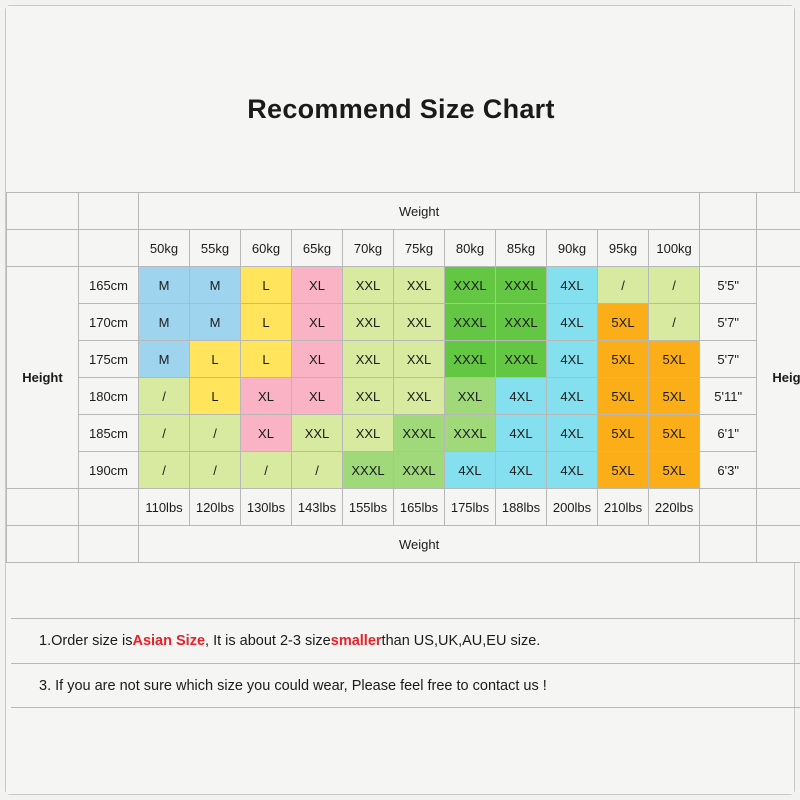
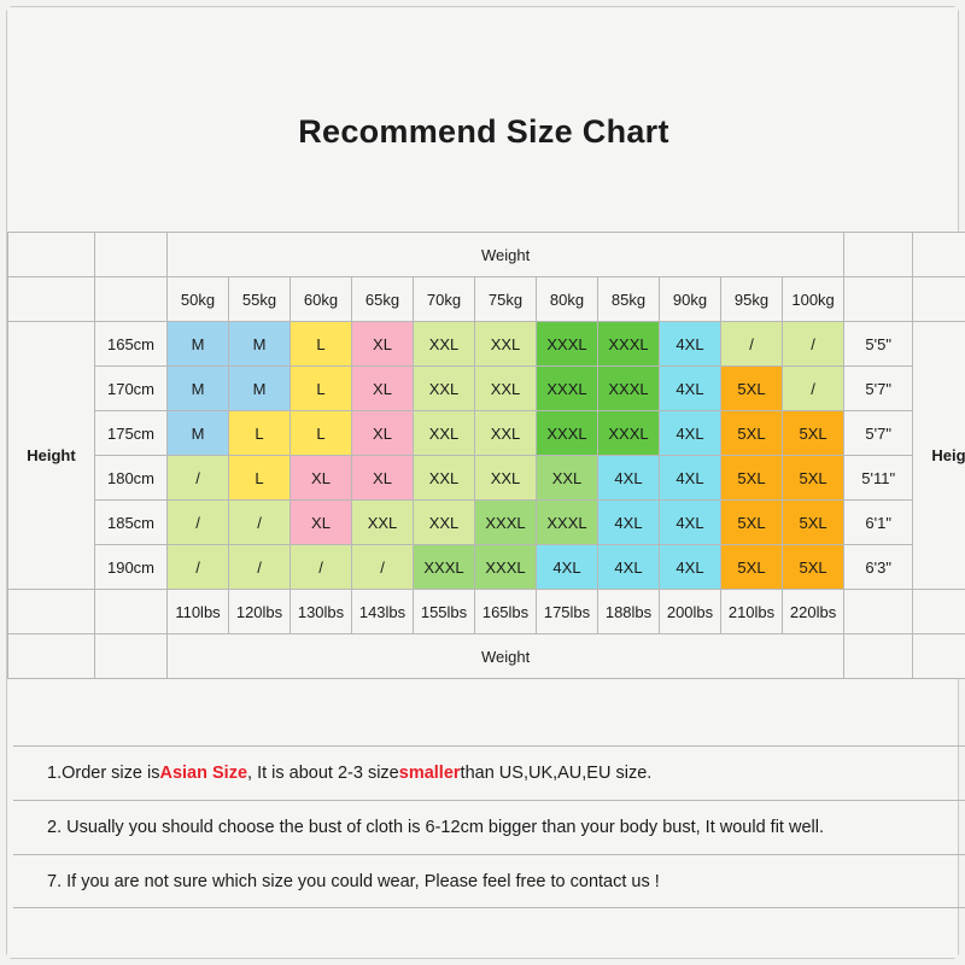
  Recommend Size Chart
  		Weight
  		50kg	55kg	60kg	65kg	70kg	75kg	80kg	85kg	90kg	95kg	100kg
  Height	165cm	M	M	L	XL	XXL	XXL	XXXL	XXXL	4XL	/	/	5'5"	Heig
  170cm	M	M	L	XL	XXL	XXL	XXXL	XXXL	4XL	5XL	/	5'7"
  175cm	M	L	L	XL	XXL	XXL	XXXL	XXXL	4XL	5XL	5XL	5'7"
  180cm	/	L	XL	XL	XXL	XXL	XXL	4XL	4XL	5XL	5XL	5'11"
  185cm	/	/	XL	XXL	XXL	XXXL	XXXL	4XL	4XL	5XL	5XL	6'1"
  190cm	/	/	/	/	XXXL	XXXL	4XL	4XL	4XL	5XL	5XL	6'3"
  		110lbs	120lbs	130lbs	143lbs	155lbs	165lbs	175lbs	188lbs	200lbs	210lbs	220lbs
  		Weight
  1.Order size is
  Asian Size
  , It is about 2-3 size
  smaller
  than US,UK,AU,EU size.
+ 2. Usually you should choose the bust of cloth is 6-12cm bigger than your body bust, It would fit well.
- 3. If you are not sure which size you could wear, Please feel free to contact us !
+ 7. If you are not sure which size you could wear, Please feel free to contact us !
